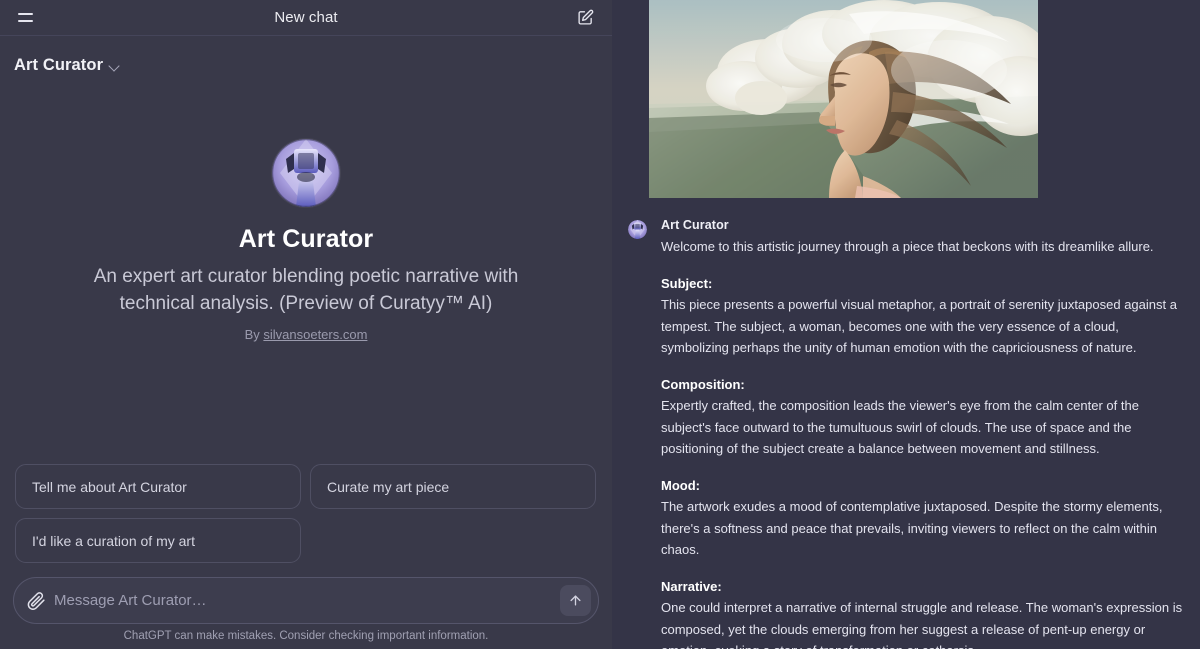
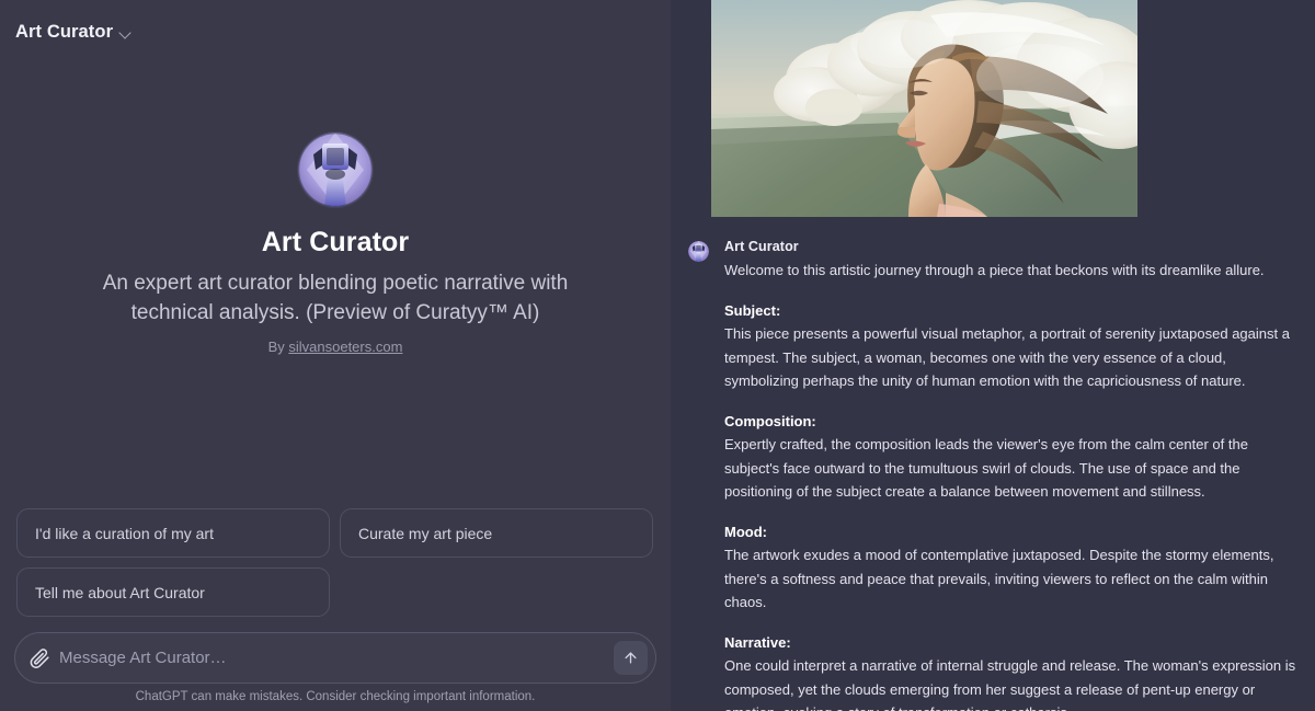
- New chat
  Art Curator
  Art Curator
  An expert art curator blending poetic narrative with technical analysis. (Preview of Curatyy™ AI)
  By silvansoeters.com
- Tell me about Art Curator
+ I'd like a curation of my art
  Curate my art piece
- I'd like a curation of my art
+ Tell me about Art Curator
  Message Art Curator…
  ChatGPT can make mistakes. Consider checking important information.
  Art Curator
  Welcome to this artistic journey through a piece that beckons with its dreamlike allure.
  Subject:
  This piece presents a powerful visual metaphor, a portrait of serenity juxtaposed against a tempest. The subject, a woman, becomes one with the very essence of a cloud, symbolizing perhaps the unity of human emotion with the capriciousness of nature.
  Composition:
  Expertly crafted, the composition leads the viewer's eye from the calm center of the subject's face outward to the tumultuous swirl of clouds. The use of space and the positioning of the subject create a balance between movement and stillness.
  Mood:
  The artwork exudes a mood of contemplative juxtaposed. Despite the stormy elements, there's a softness and peace that prevails, inviting viewers to reflect on the calm within chaos.
  Narrative:
  One could interpret a narrative of internal struggle and release. The woman's expression is composed, yet the clouds emerging from her suggest a release of pent-up energy or
